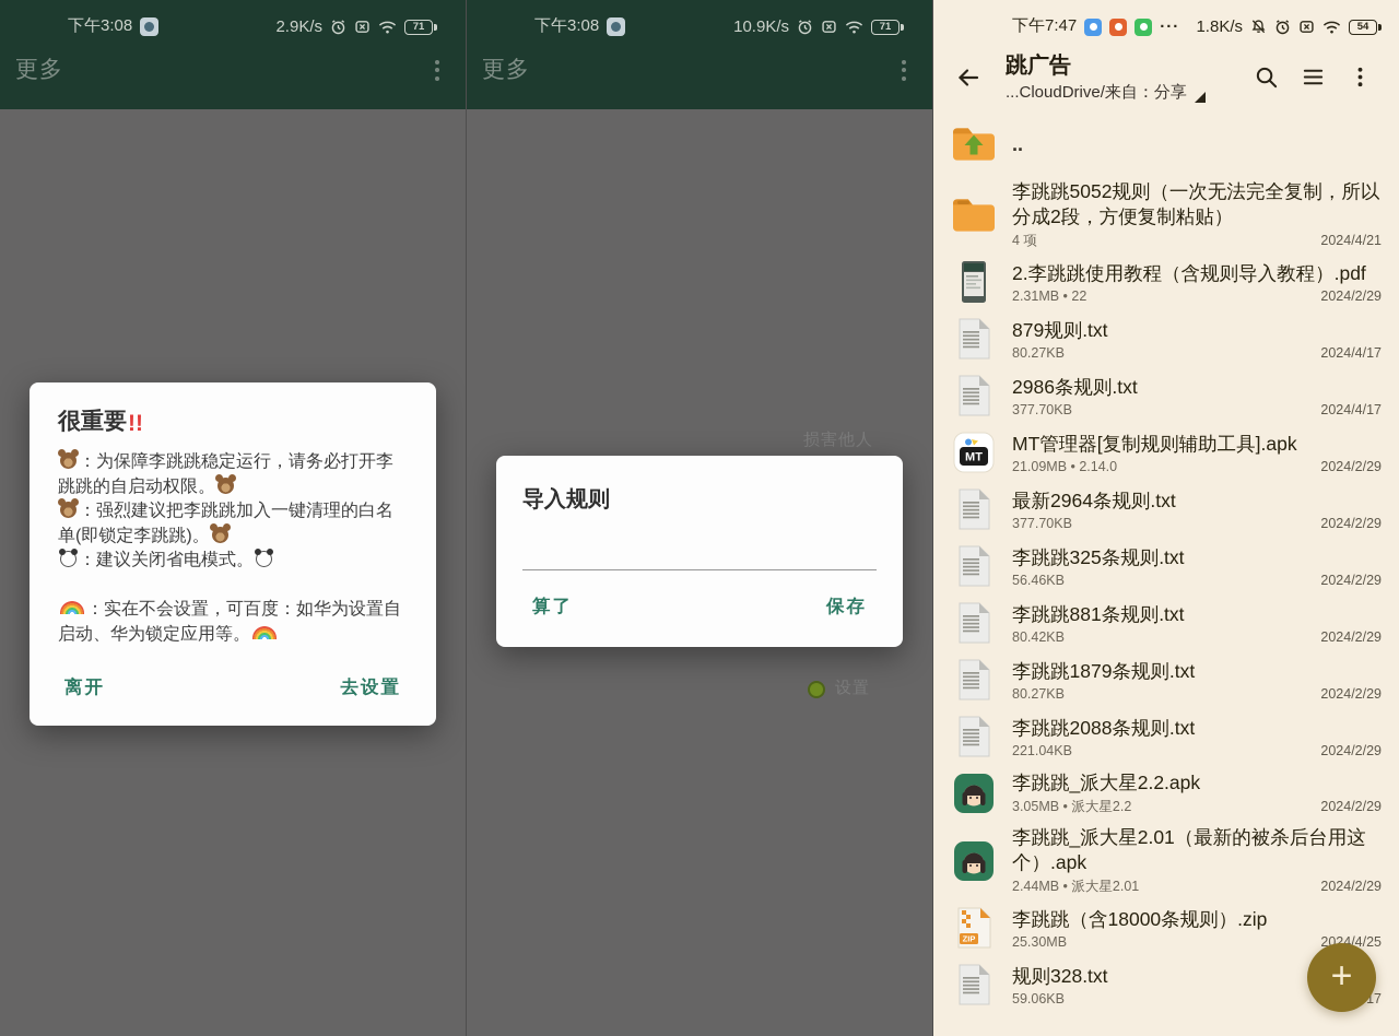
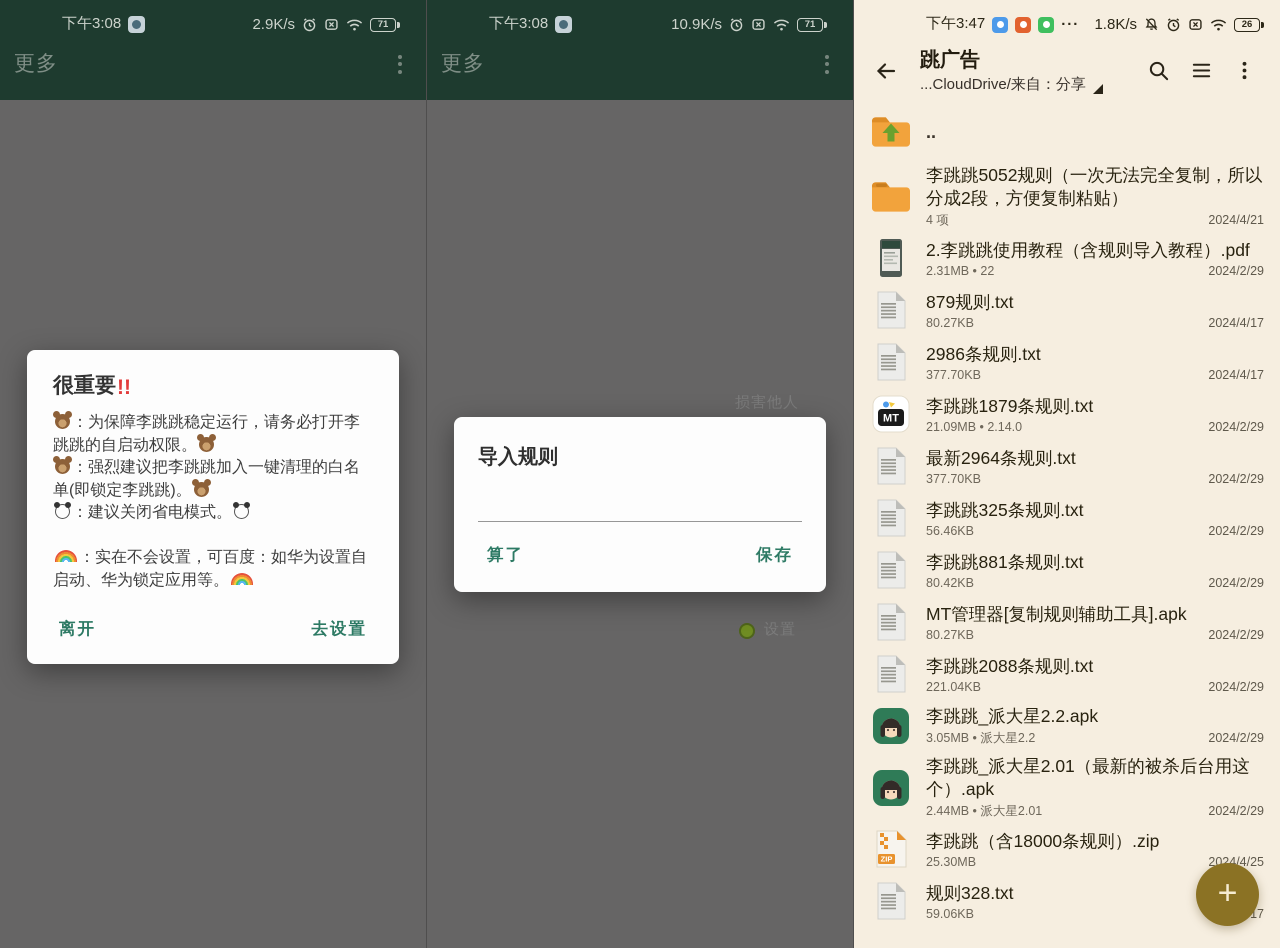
  下午3:08
  2.9K/s
  71
  更多
  很重要!!
  ：为保障李跳跳稳定运行，请务必打开李跳跳的自启动权限。
  ：强烈建议把李跳跳加入一键清理的白名单(即锁定李跳跳)。
  ：建议关闭省电模式。
  ：实在不会设置，可百度：如华为设置自启动、华为锁定应用等。
  离开
  去设置
  下午3:08
  10.9K/s
  71
  更多
  损害他人
  设置
  导入规则
  算了
  保存
- 下午7:47
+ 下午3:47
  ···
  1.8K/s
- 54
+ 26
  跳广告
  ...CloudDrive/来自：分享
  ..
  李跳跳5052规则（一次无法完全复制，所以分成2段，方便复制粘贴）
  4 项
  2024/4/21
  2.李跳跳使用教程（含规则导入教程）.pdf
  2.31MB • 22
  2024/2/29
  879规则.txt
  80.27KB
  2024/4/17
  2986条规则.txt
  377.70KB
  2024/4/17
  MT
- MT管理器[复制规则辅助工具].apk
+ 李跳跳1879条规则.txt
  21.09MB • 2.14.0
  2024/2/29
  最新2964条规则.txt
  377.70KB
  2024/2/29
  李跳跳325条规则.txt
  56.46KB
  2024/2/29
  李跳跳881条规则.txt
  80.42KB
  2024/2/29
- 李跳跳1879条规则.txt
+ MT管理器[复制规则辅助工具].apk
  80.27KB
  2024/2/29
  李跳跳2088条规则.txt
  221.04KB
  2024/2/29
  李跳跳_派大星2.2.apk
  3.05MB • 派大星2.2
  2024/2/29
  李跳跳_派大星2.01（最新的被杀后台用这个）.apk
  2.44MB • 派大星2.01
  2024/2/29
  ZIP
  李跳跳（含18000条规则）.zip
  25.30MB
  2024/4/25
  规则328.txt
  59.06KB
  +
